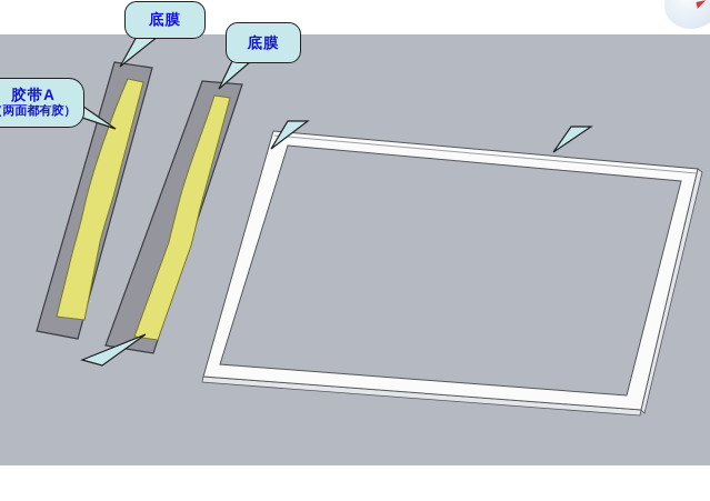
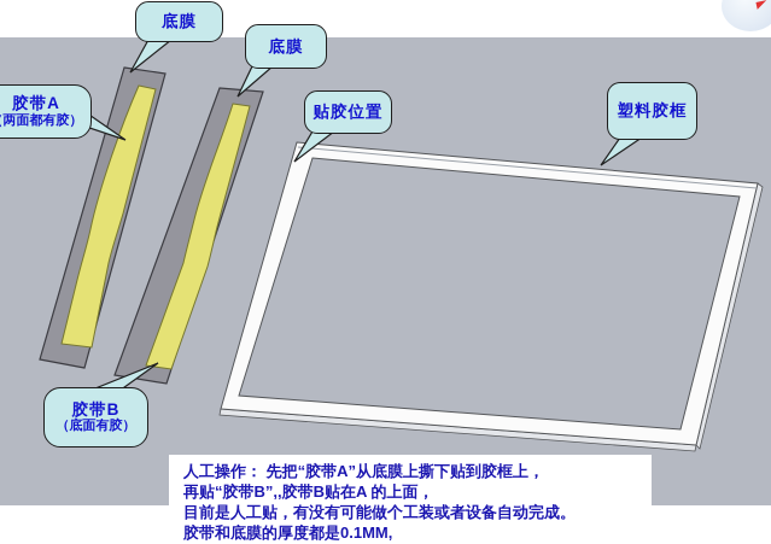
  底膜
  底膜
  胶带A
  两面都有胶）
+ 贴胶位置
+ 塑料胶框
+ 胶带B
+ （底面有胶）
+ 人工操作： 先把“胶带A”从底膜上撕下贴到胶框上，
+ 再贴“胶带B”,,胶带B贴在A 的上面，
+ 目前是人工贴，有没有可能做个工装或者设备自动完成。
+ 胶带和底膜的厚度都是0.1MM,
